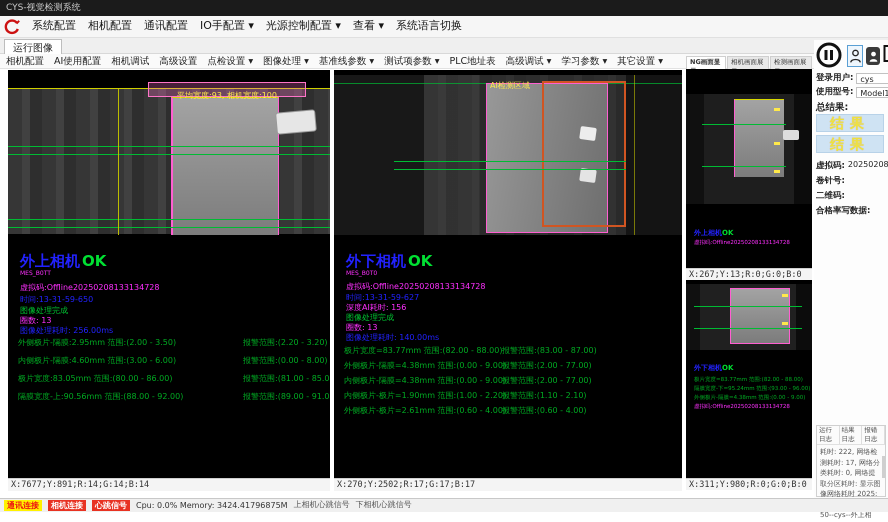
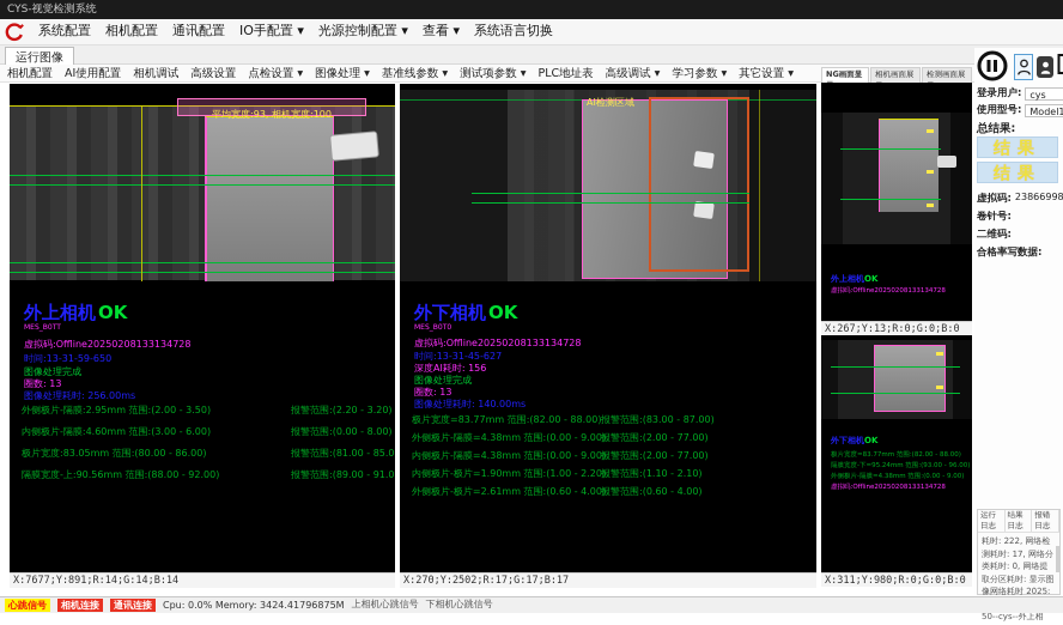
  CYS-视觉检测系统
  系统配置
  相机配置
  通讯配置
  IO手配置 ▾
  光源控制配置 ▾
  查看 ▾
  系统语言切换
  运行图像
  相机配置
  AI使用配置
  相机调试
  高级设置
  点检设置 ▾
  图像处理 ▾
  基准线参数 ▾
  测试项参数 ▾
  PLC地址表
  高级调试 ▾
  学习参数 ▾
  其它设置 ▾
  平均宽度:93, 相机宽度:100
  外上相机OK
  虚拟码:Offline20250208133134728
  时间:13-31-59-650
  图像处理完成
  圈数: 13
  图像处理耗时: 256.00ms
  外侧极片-隔膜:2.95mm 范围:(2.00 - 3.50)
  报警范围:(2.20 - 3.20)
  内侧极片-隔膜:4.60mm 范围:(3.00 - 6.00)
  报警范围:(0.00 - 8.00)
  极片宽度:83.05mm 范围:(80.00 - 86.00)
  报警范围:(81.00 - 85.0
  隔膜宽度-上:90.56mm 范围:(88.00 - 92.00)
  报警范围:(89.00 - 91.0
  X:7677;Y:891;R:14;G:14;B:14
  AI检测区域
  外下相机OK
  虚拟码:Offline20250208133134728
- 时间:13-31-59-627
+ 时间:13-31-45-627
  深度AI耗时: 156
  图像处理完成
  圈数: 13
  图像处理耗时: 140.00ms
  极片宽度=83.77mm 范围:(82.00 - 88.00)
  报警范围:(83.00 - 87.00)
  外侧极片-隔膜=4.38mm 范围:(0.00 - 9.00)
  报警范围:(2.00 - 77.00)
  内侧极片-隔膜=4.38mm 范围:(0.00 - 9.00)
  报警范围:(2.00 - 77.00)
  内侧极片-极片=1.90mm 范围:(1.00 - 2.20)
  报警范围:(1.10 - 2.10)
  外侧极片-极片=2.61mm 范围:(0.60 - 4.00)
  报警范围:(0.60 - 4.00)
  X:270;Y:2502;R:17;G:17;B:17
  NG画面显
  相机画面展
  检测画面展
  外上相机OK
  X:267;Y:13;R:0;G:0;B:0
  外下相机OK
  X:311;Y:980;R:0;G:0;B:0
  登录用户:
  cys
  使用型号:
  Model1
  总结果:
  结果
  结果
  虚拟码:
- 20250208
+ 23866998
  卷针号:
  二维码:
  合格率写数据:
  运行日志
  结果日志
  报错日志
- 通讯连接
+ 心跳信号
  相机连接
- 心跳信号
+ 通讯连接
  Cpu: 0.0% Memory: 3424.41796875M
  上相机心跳信号
  下相机心跳信号
